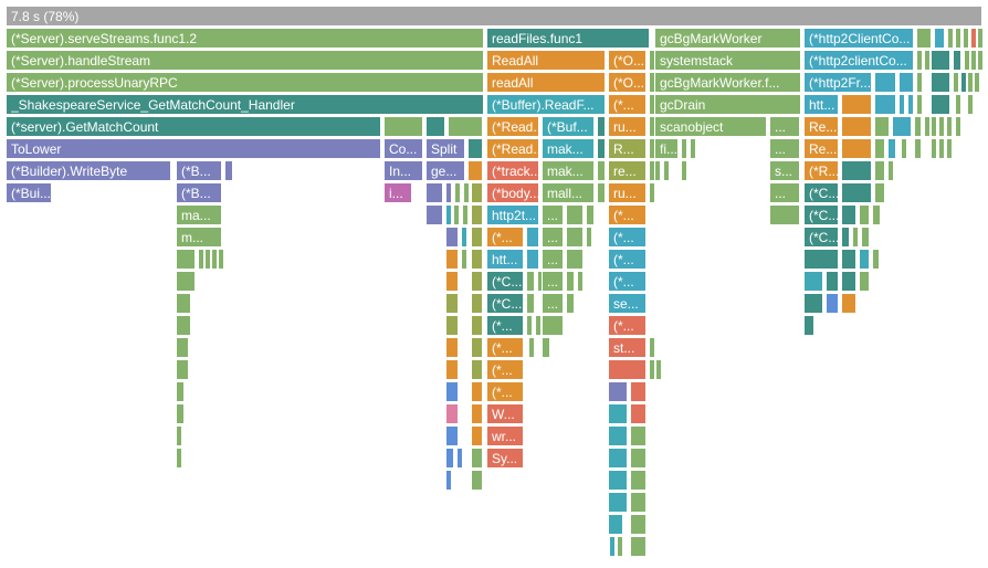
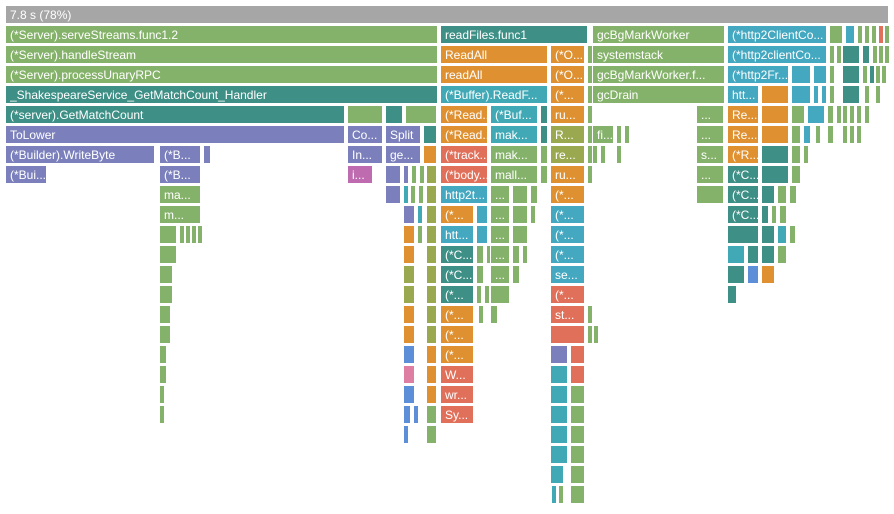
  7.8 s (78%)
  (*Server).serveStreams.func1.2
  readFiles.func1
  gcBgMarkWorker
  (*http2ClientCo...
  (*Server).handleStream
  ReadAll
  (*O...
  systemstack
  (*http2clientCo...
  (*Server).processUnaryRPC
  readAll
  (*O...
  gcBgMarkWorker.f...
  (*http2Fr...
  _ShakespeareService_GetMatchCount_Handler
  (*Buffer).ReadF...
  (*...
  gcDrain
  htt...
  (*server).GetMatchCount
  (*Read.
  (*Buf...
  ru...
- scanobject
  ...
  Re...
  ToLower
  Co...
  Split
  (*Read.
  mak...
  R...
  fi...
  ...
  Re...
  (*Builder).WriteByte
  (*B...
  In...
  ge...
  (*track..
  mak...
  re...
  s...
  (*R...
  (*Bui...
  (*B...
  i...
  (*body..
  mall...
  ru...
  ...
  (*C...
  ma...
  http2t...
  ...
  (*...
  (*C...
  m...
  (*...
  ...
  (*...
  (*C...
  htt...
  ...
  (*...
  (*C...
  ...
  (*...
  (*C...
  ...
  se...
  (*...
  (*...
  (*...
  st...
  (*...
  (*...
  W...
  wr...
  Sy...
